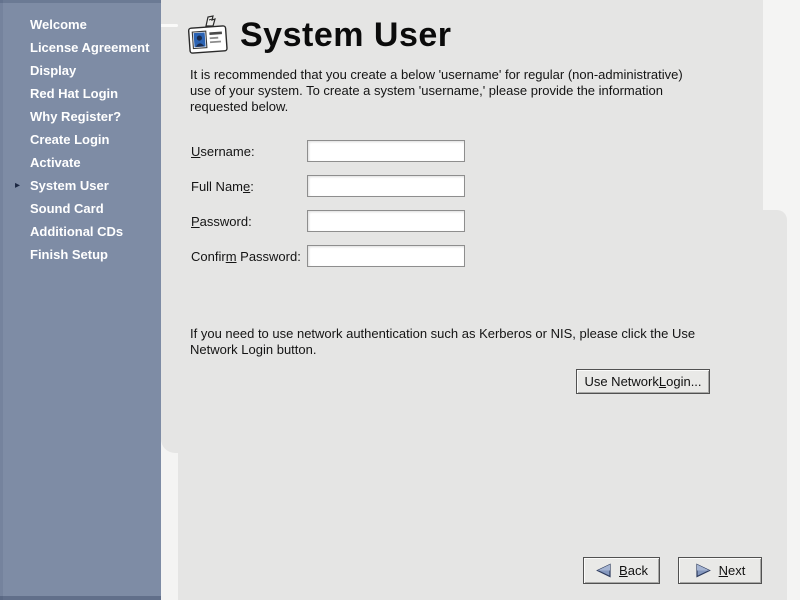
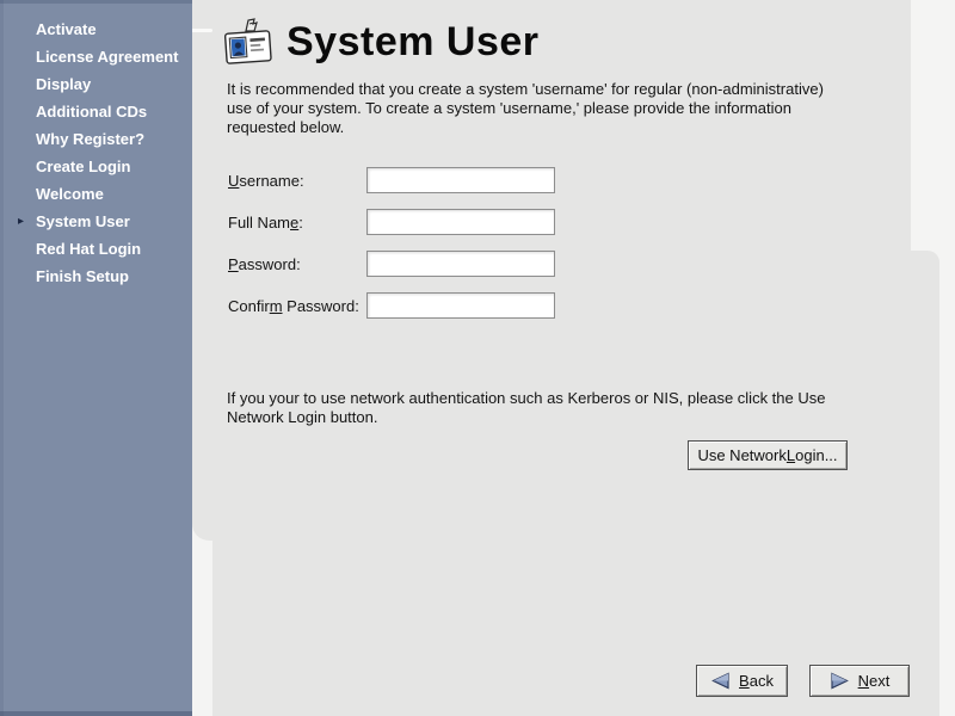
- Welcome
+ Activate
  License Agreement
  Display
- Red Hat Login
+ Additional CDs
  Why Register?
  Create Login
- Activate
+ Welcome
  ▸
  System User
- Sound Card
- Additional CDs
+ Red Hat Login
  Finish Setup
  System User
- It is recommended that you create a below 'username' for regular (non-administrative) use of your system. To create a system 'username,' please provide the information requested below.
+ It is recommended that you create a system 'username' for regular (non-administrative) use of your system. To create a system 'username,' please provide the information requested below.
  Username:
  Full Name:
  Password:
  Confirm Password:
- If you need to use network authentication such as Kerberos or NIS, please click the Use Network Login button.
+ If you your to use network authentication such as Kerberos or NIS, please click the Use Network Login button.
  Use Network
  L
  ogin...
  Back
  Next
